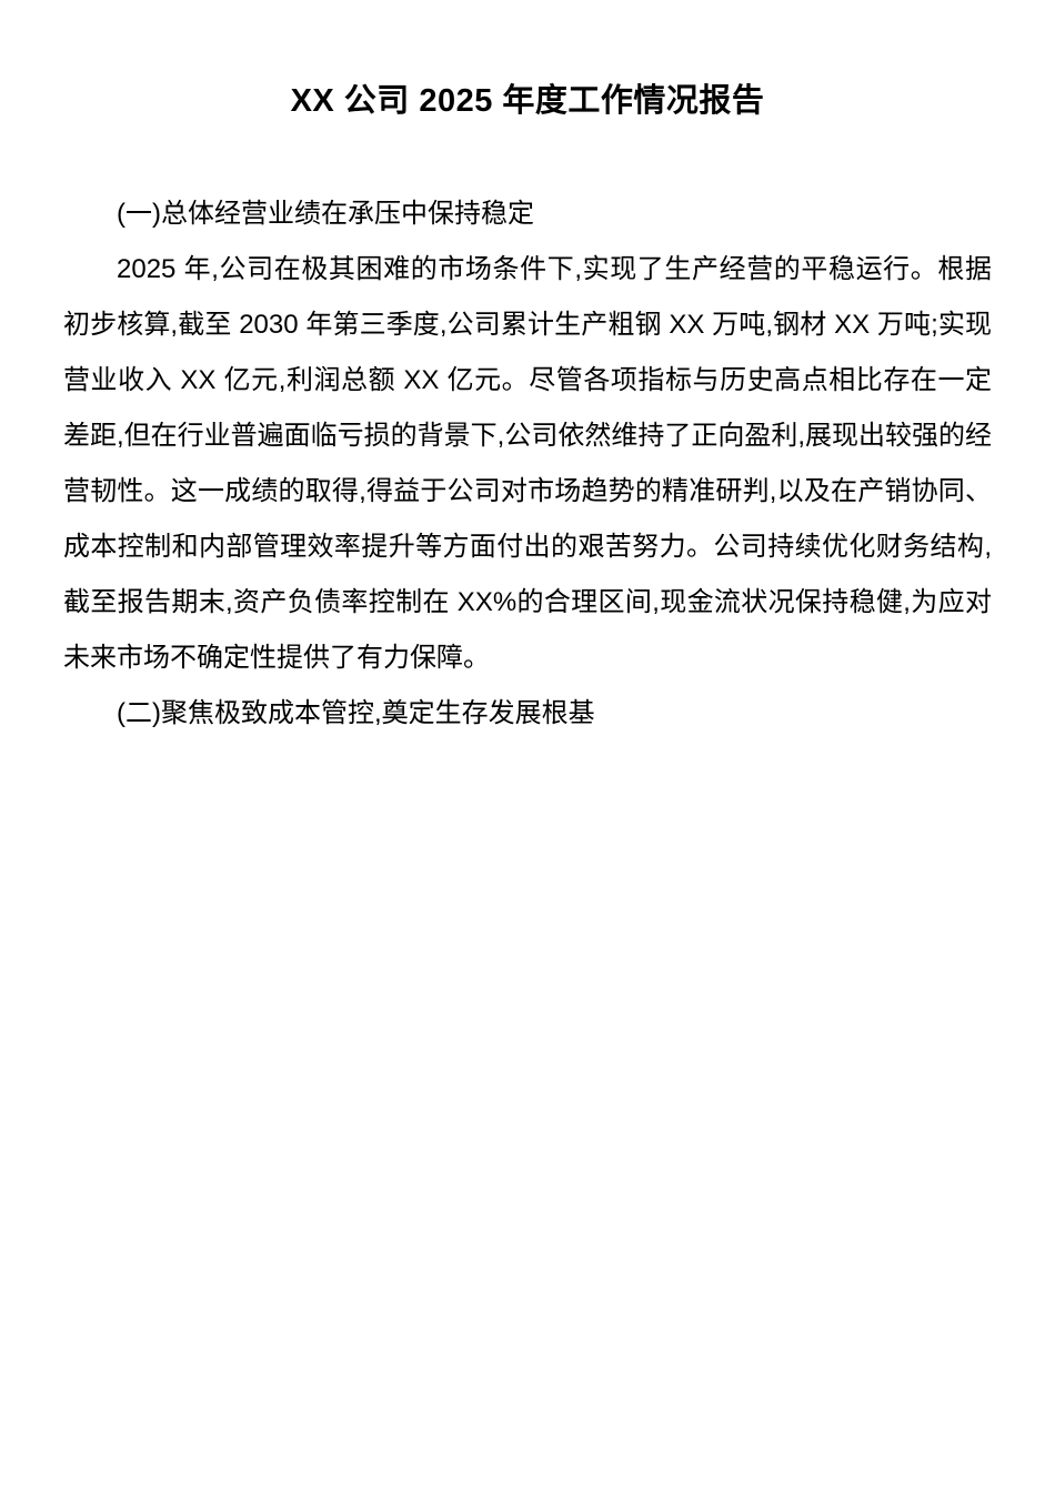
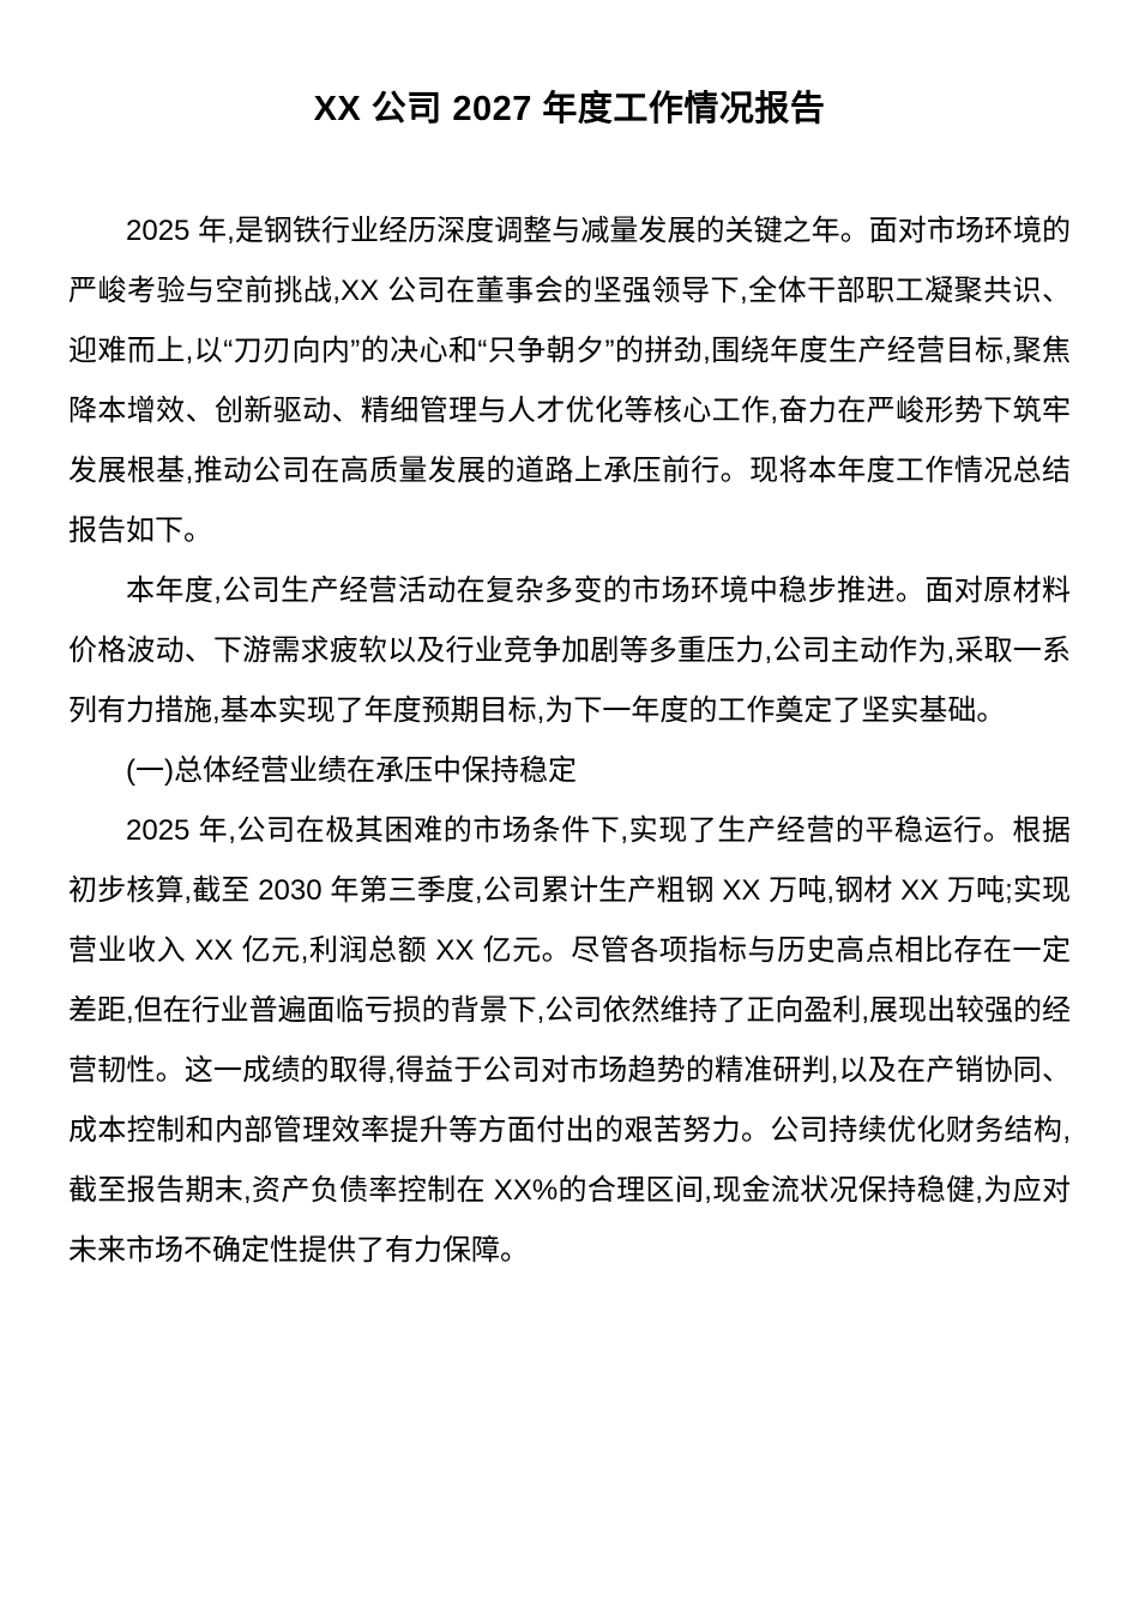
- XX 公司 2025 年度工作情况报告
+ XX 公司 2027 年度工作情况报告
+ 2025 年,是钢铁行业经历深度调整与减量发展的关键之年。面对市场环境的严峻考验与空前挑战,XX 公司在董事会的坚强领导下,全体干部职工凝聚共识、迎难而上,以“刀刃向内”的决心和“只争朝夕”的拼劲,围绕年度生产经营目标,聚焦降本增效、创新驱动、精细管理与人才优化等核心工作,奋力在严峻形势下筑牢发展根基,推动公司在高质量发展的道路上承压前行。现将本年度工作情况总结报告如下。
+ 本年度,公司生产经营活动在复杂多变的市场环境中稳步推进。面对原材料价格波动、下游需求疲软以及行业竞争加剧等多重压力,公司主动作为,采取一系列有力措施,基本实现了年度预期目标,为下一年度的工作奠定了坚实基础。
  (一)总体经营业绩在承压中保持稳定
  2025 年,公司在极其困难的市场条件下,实现了生产经营的平稳运行。根据初步核算,截至 2030 年第三季度,公司累计生产粗钢 XX 万吨,钢材 XX 万吨;实现营业收入 XX 亿元,利润总额 XX 亿元。尽管各项指标与历史高点相比存在一定差距,但在行业普遍面临亏损的背景下,公司依然维持了正向盈利,展现出较强的经营韧性。这一成绩的取得,得益于公司对市场趋势的精准研判,以及在产销协同、成本控制和内部管理效率提升等方面付出的艰苦努力。公司持续优化财务结构,截至报告期末,资产负债率控制在 XX%的合理区间,现金流状况保持稳健,为应对未来市场不确定性提供了有力保障。
- (二)聚焦极致成本管控,奠定生存发展根基
